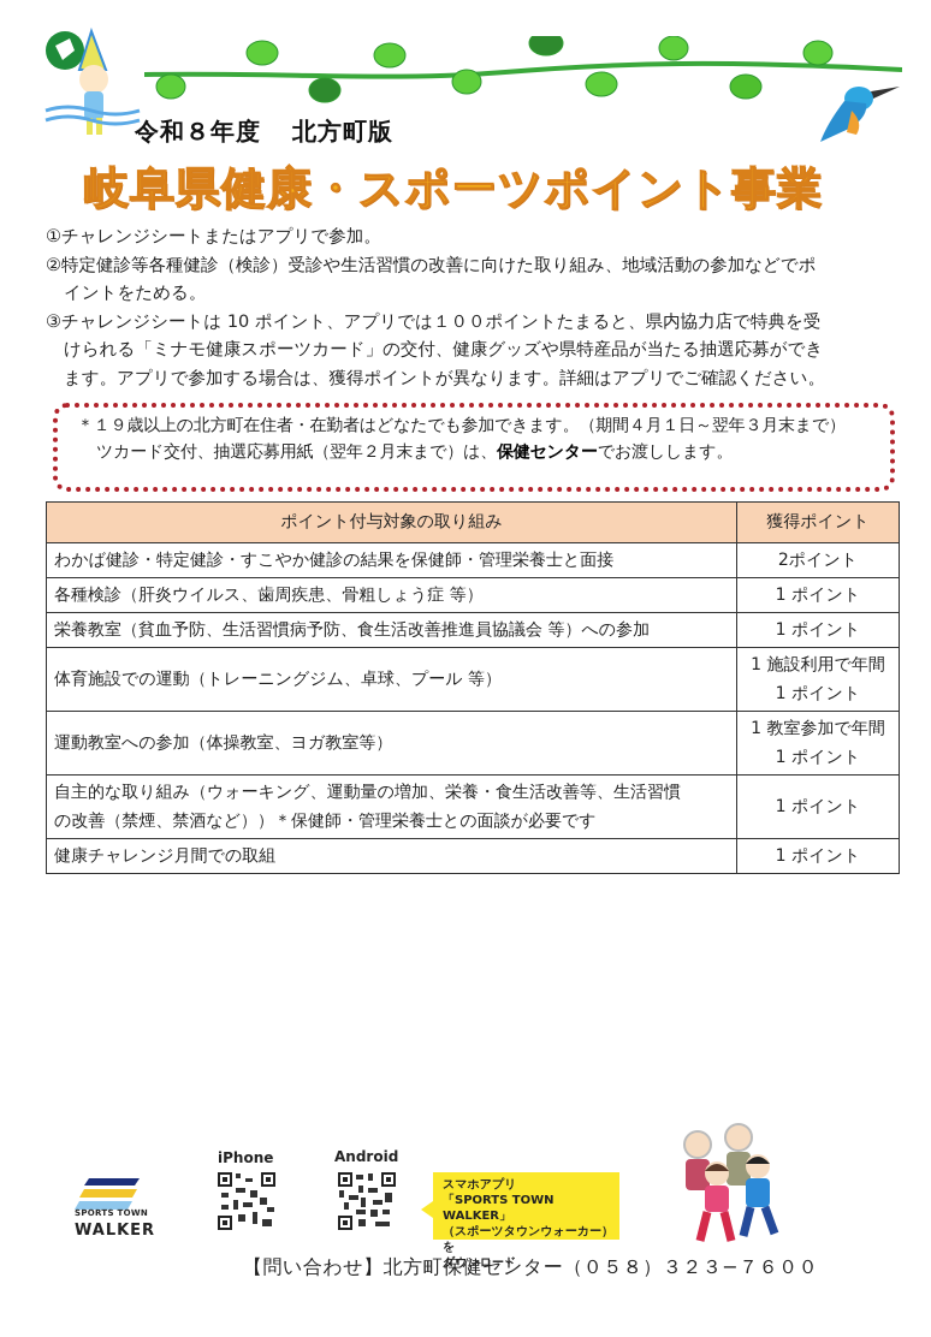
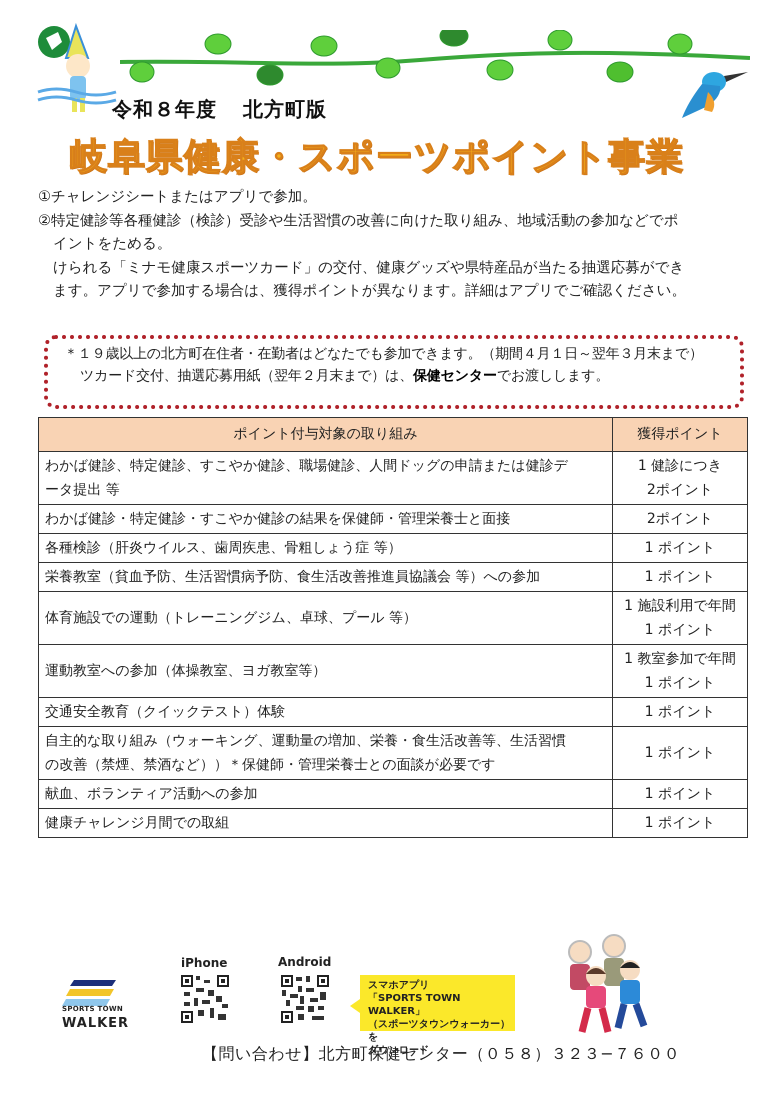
  令和８年度 北方町版
  岐阜県健康・スポーツポイント事業
  ①チャレンジシートまたはアプリで参加。
  ②特定健診等各種健診（検診）受診や生活習慣の改善に向けた取り組み、地域活動の参加などでポ
  イントをためる。
- ③チャレンジシートは 10 ポイント、アプリでは１００ポイントたまると、県内協力店で特典を受
  けられる「ミナモ健康スポーツカード」の交付、健康グッズや県特産品が当たる抽選応募ができ
  ます。アプリで参加する場合は、獲得ポイントが異なります。詳細はアプリでご確認ください。
  ＊１９歳以上の北方町在住者・在勤者はどなたでも参加できます。（期間４月１日～翌年３月末まで）
  ツカード交付、抽選応募用紙（翌年２月末まで）は、保健センターでお渡しします。
  ポイント付与対象の取り組み	獲得ポイント
+ わかば健診、特定健診、すこやか健診、職場健診、人間ドッグの申請または健診データ提出 等	1 健診につき2ポイント
  わかば健診・特定健診・すこやか健診の結果を保健師・管理栄養士と面接	2ポイント
  各種検診（肝炎ウイルス、歯周疾患、骨粗しょう症 等）	1 ポイント
  栄養教室（貧血予防、生活習慣病予防、食生活改善推進員協議会 等）への参加	1 ポイント
  体育施設での運動（トレーニングジム、卓球、プール 等）	1 施設利用で年間1 ポイント
  運動教室への参加（体操教室、ヨガ教室等）	1 教室参加で年間1 ポイント
+ 交通安全教育（クイックテスト）体験	1 ポイント
  自主的な取り組み（ウォーキング、運動量の増加、栄養・食生活改善等、生活習慣の改善（禁煙、禁酒など））＊保健師・管理栄養士との面談が必要です	1 ポイント
+ 献血、ボランティア活動への参加	1 ポイント
  健康チャレンジ月間での取組	1 ポイント
  SPORTS TOWN
  WALKER
  iPhone
  Android
  スマホアプリ
  「SPORTS TOWN WALKER」
  （スポーツタウンウォーカー）を
  ダウンロード
  【問い合わせ】北方町保健センター（０５８）３２３−７６００
